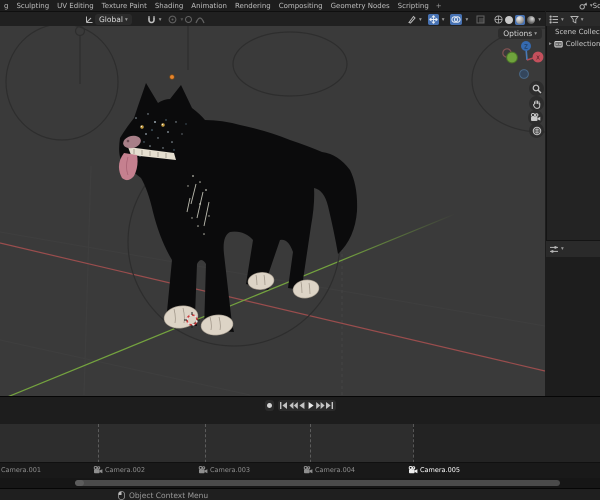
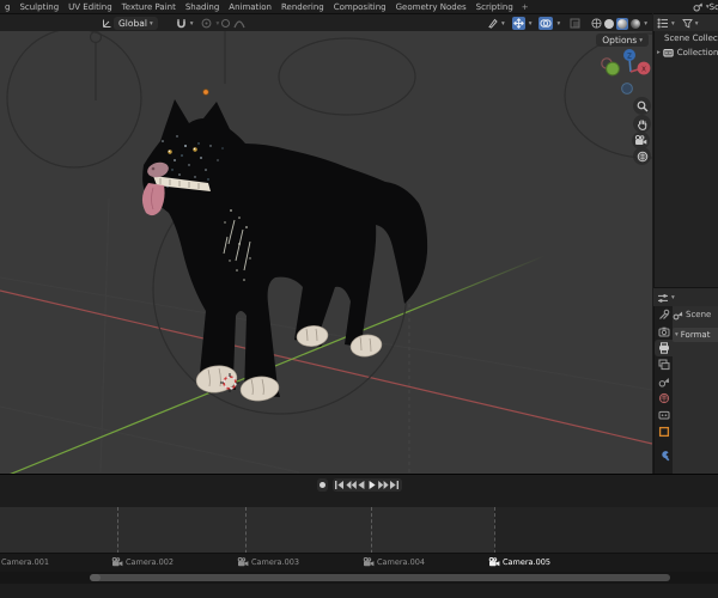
  g
  Sculpting
  UV Editing
  Texture Paint
  Shading
  Animation
  Rendering
  Compositing
  Geometry Nodes
  Scripting
  +
  Global
  Options
  Scene Collec
  Collection
+ Scene
+ Format
  Camera.001
  Camera.002
  Camera.003
  Camera.004
  Camera.005
- Object Context Menu
